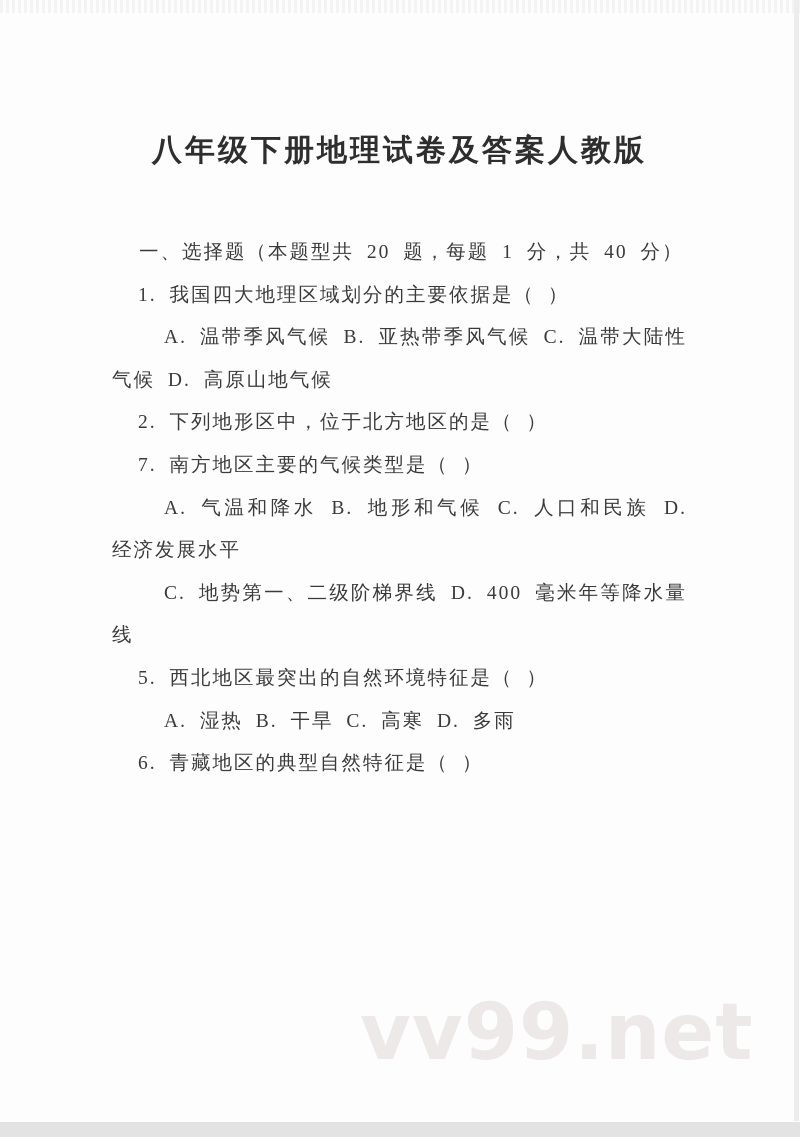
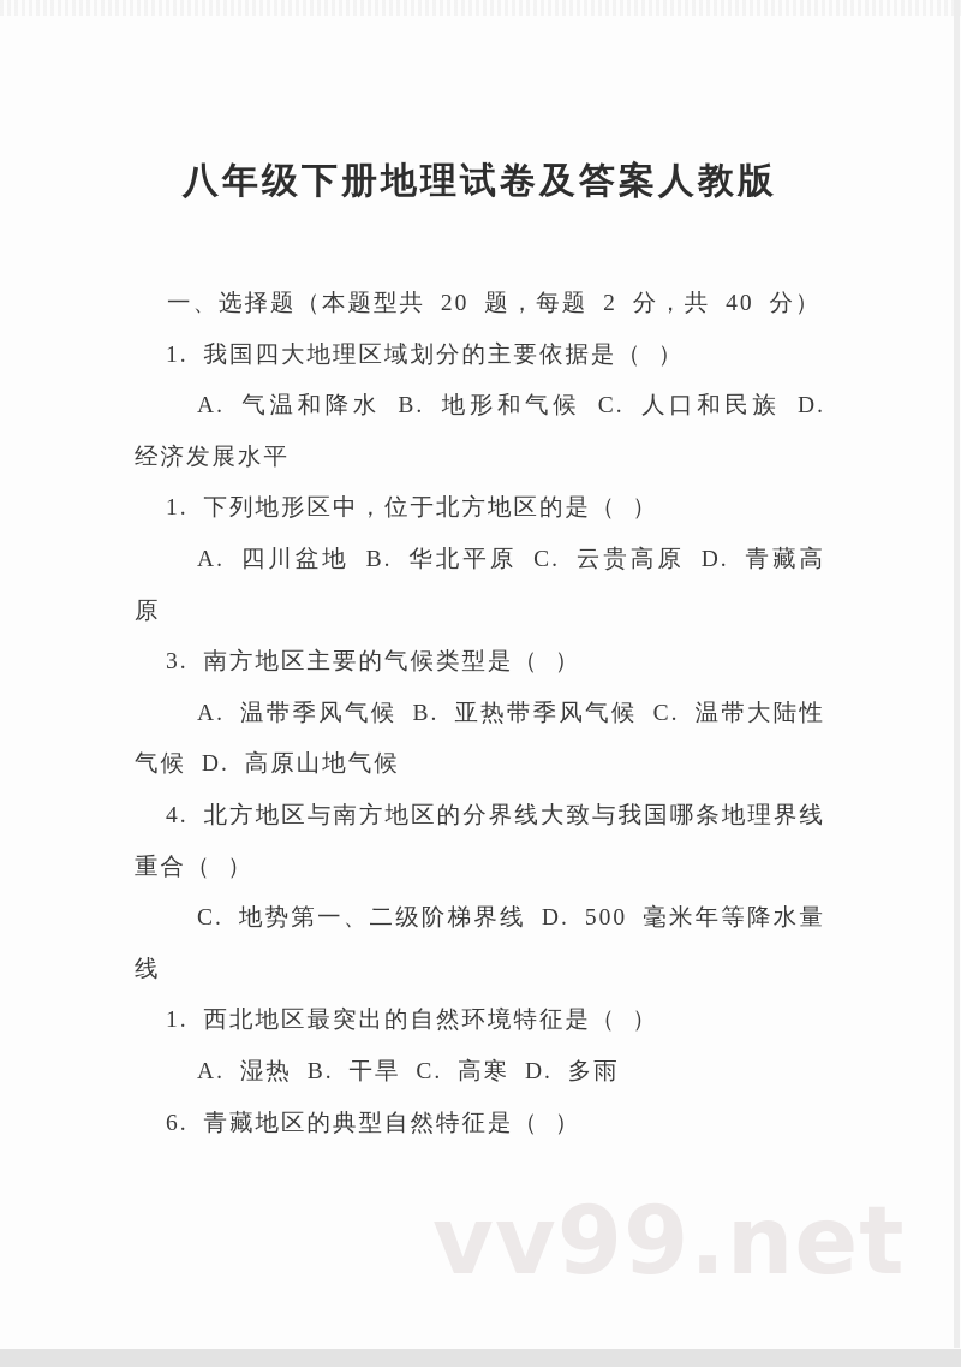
  八年级下册地理试卷及答案人教版
- 一、选择题（本题型共 20 题，每题 1 分，共 40 分）
+ 一、选择题（本题型共 20 题，每题 2 分，共 40 分）
  1. 我国四大地理区域划分的主要依据是（ ）
- A. 温带季风气候 B. 亚热带季风气候 C. 温带大陆性气候 D. 高原山地气候
+ A. 气温和降水 B. 地形和气候 C. 人口和民族 D. 经济发展水平
- 2. 下列地形区中，位于北方地区的是（ ）
+ 1. 下列地形区中，位于北方地区的是（ ）
+ A. 四川盆地 B. 华北平原 C. 云贵高原 D. 青藏高原
- 7. 南方地区主要的气候类型是（ ）
+ 3. 南方地区主要的气候类型是（ ）
- A. 气温和降水 B. 地形和气候 C. 人口和民族 D. 经济发展水平
+ A. 温带季风气候 B. 亚热带季风气候 C. 温带大陆性气候 D. 高原山地气候
+ 4. 北方地区与南方地区的分界线大致与我国哪条地理界线重合（ ）
- C. 地势第一、二级阶梯界线 D. 400 毫米年等降水量线
+ C. 地势第一、二级阶梯界线 D. 500 毫米年等降水量线
- 5. 西北地区最突出的自然环境特征是（ ）
+ 1. 西北地区最突出的自然环境特征是（ ）
  A. 湿热 B. 干旱 C. 高寒 D. 多雨
  6. 青藏地区的典型自然特征是（ ）
